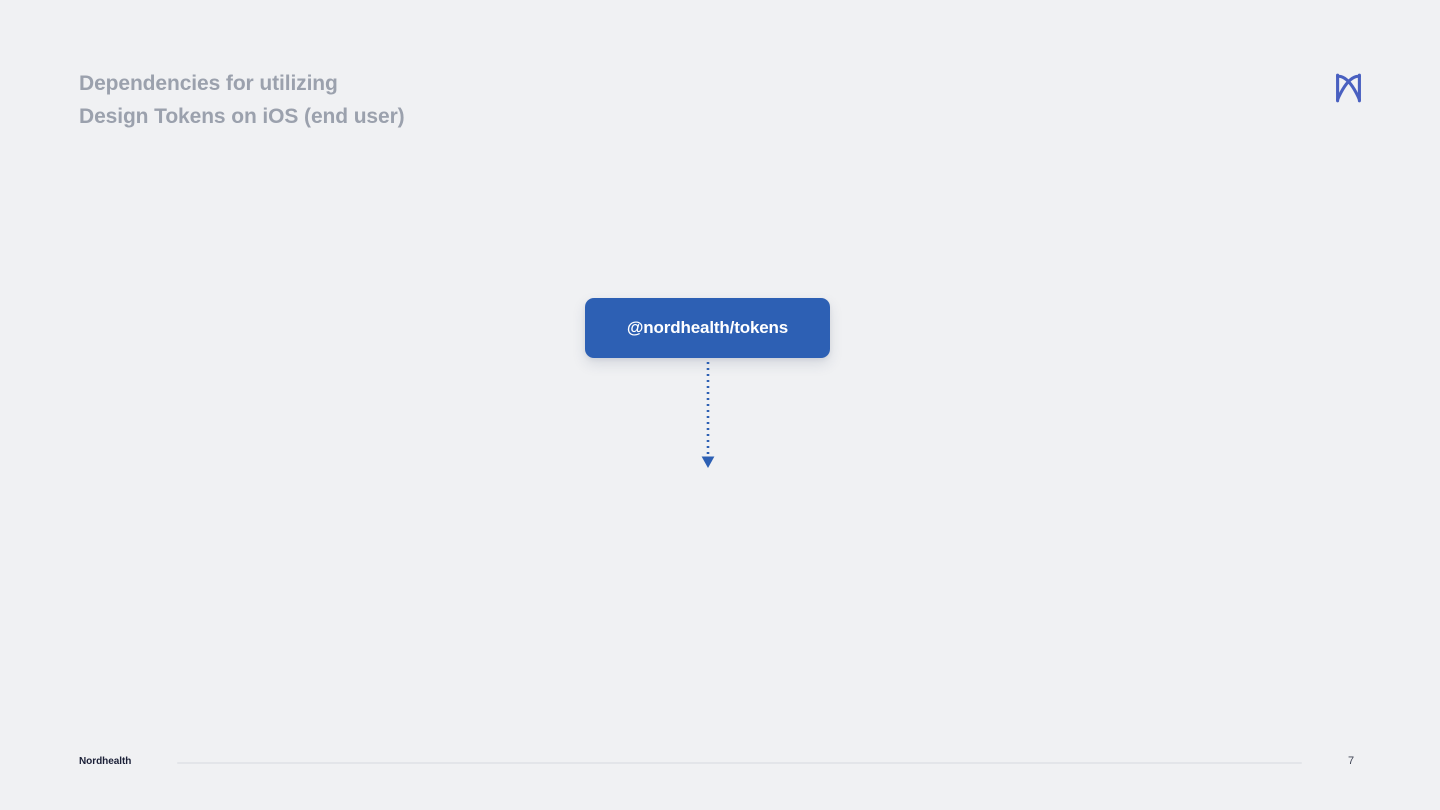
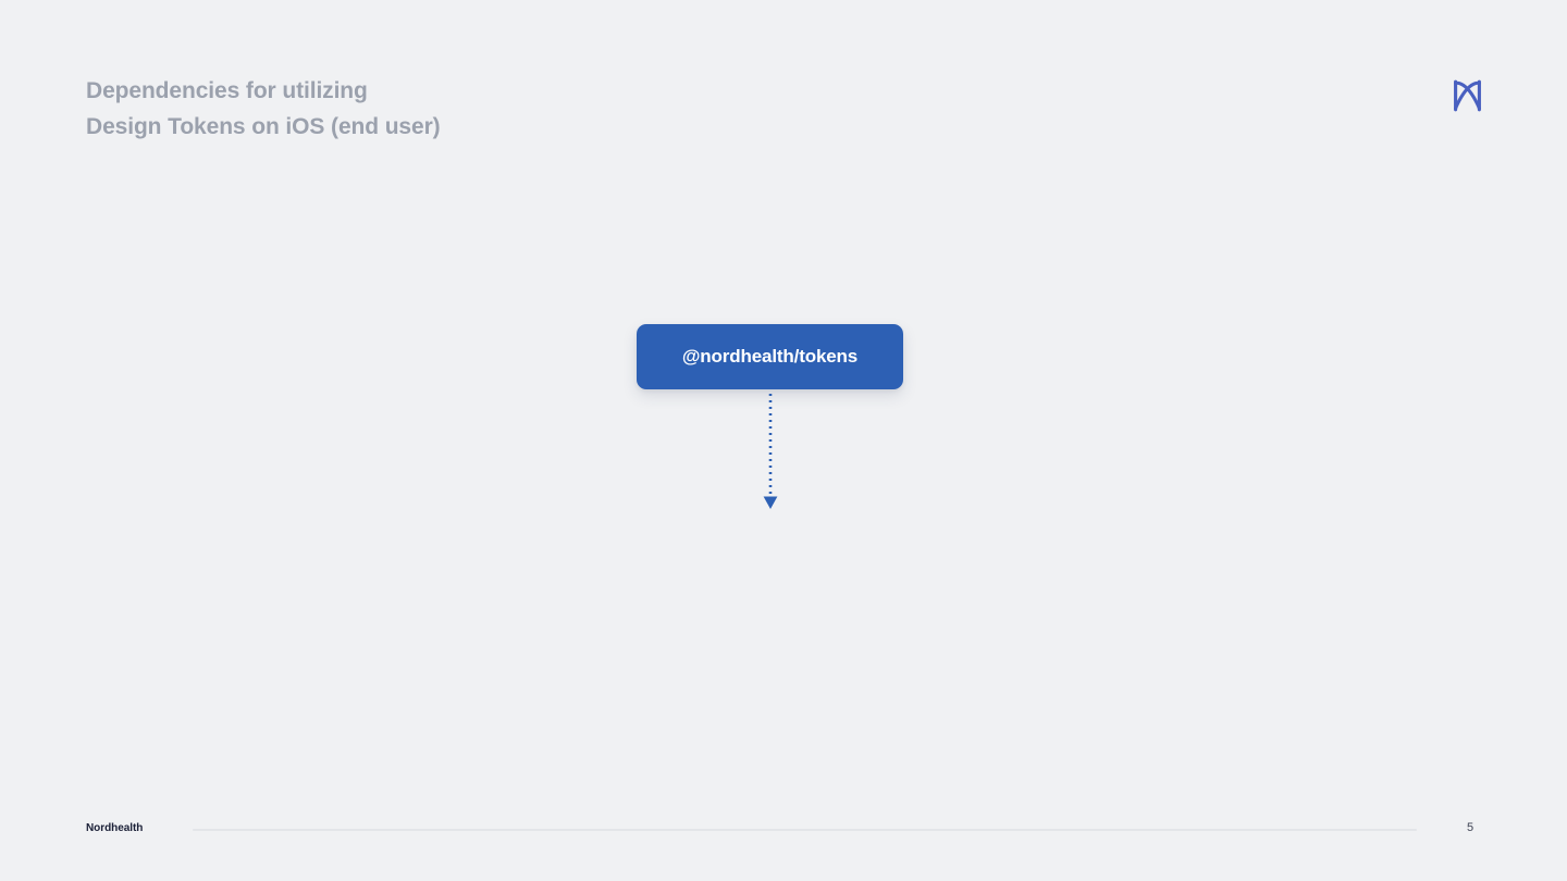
  Dependencies for utilizing
  Design Tokens on iOS (end user)
  @nordhealth/tokens
  Nordhealth
- 7
+ 5
